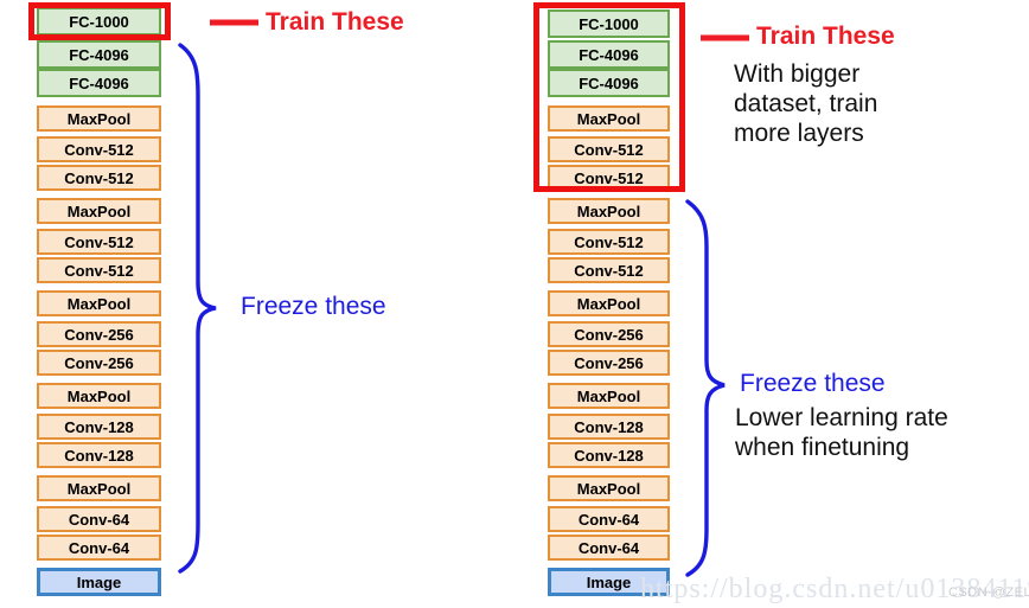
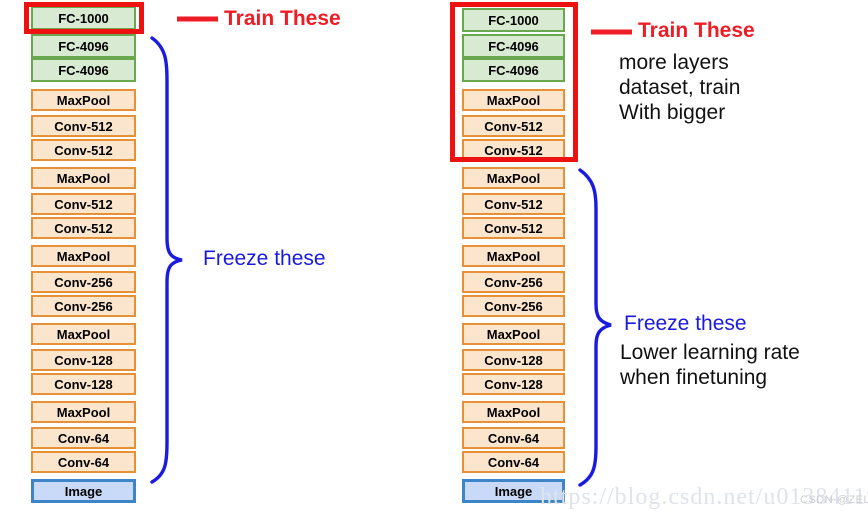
  FC-1000
  FC-4096
  FC-4096
  MaxPool
  Conv-512
  Conv-512
  MaxPool
  Conv-512
  Conv-512
  MaxPool
  Conv-256
  Conv-256
  MaxPool
  Conv-128
  Conv-128
  MaxPool
  Conv-64
  Conv-64
  Image
  FC-1000
  FC-4096
  FC-4096
  MaxPool
  Conv-512
  Conv-512
  MaxPool
  Conv-512
  Conv-512
  MaxPool
  Conv-256
  Conv-256
  MaxPool
  Conv-128
  Conv-128
  MaxPool
  Conv-64
  Conv-64
  Image
  Train These
  Freeze these
  Train These
- With bigger
+ more layers
  dataset, train
- more layers
+ With bigger
  Freeze these
  Lower learning rate
  when finetuning
  https://blog.csdn.net/u0138411
  CSDN @ZEL
